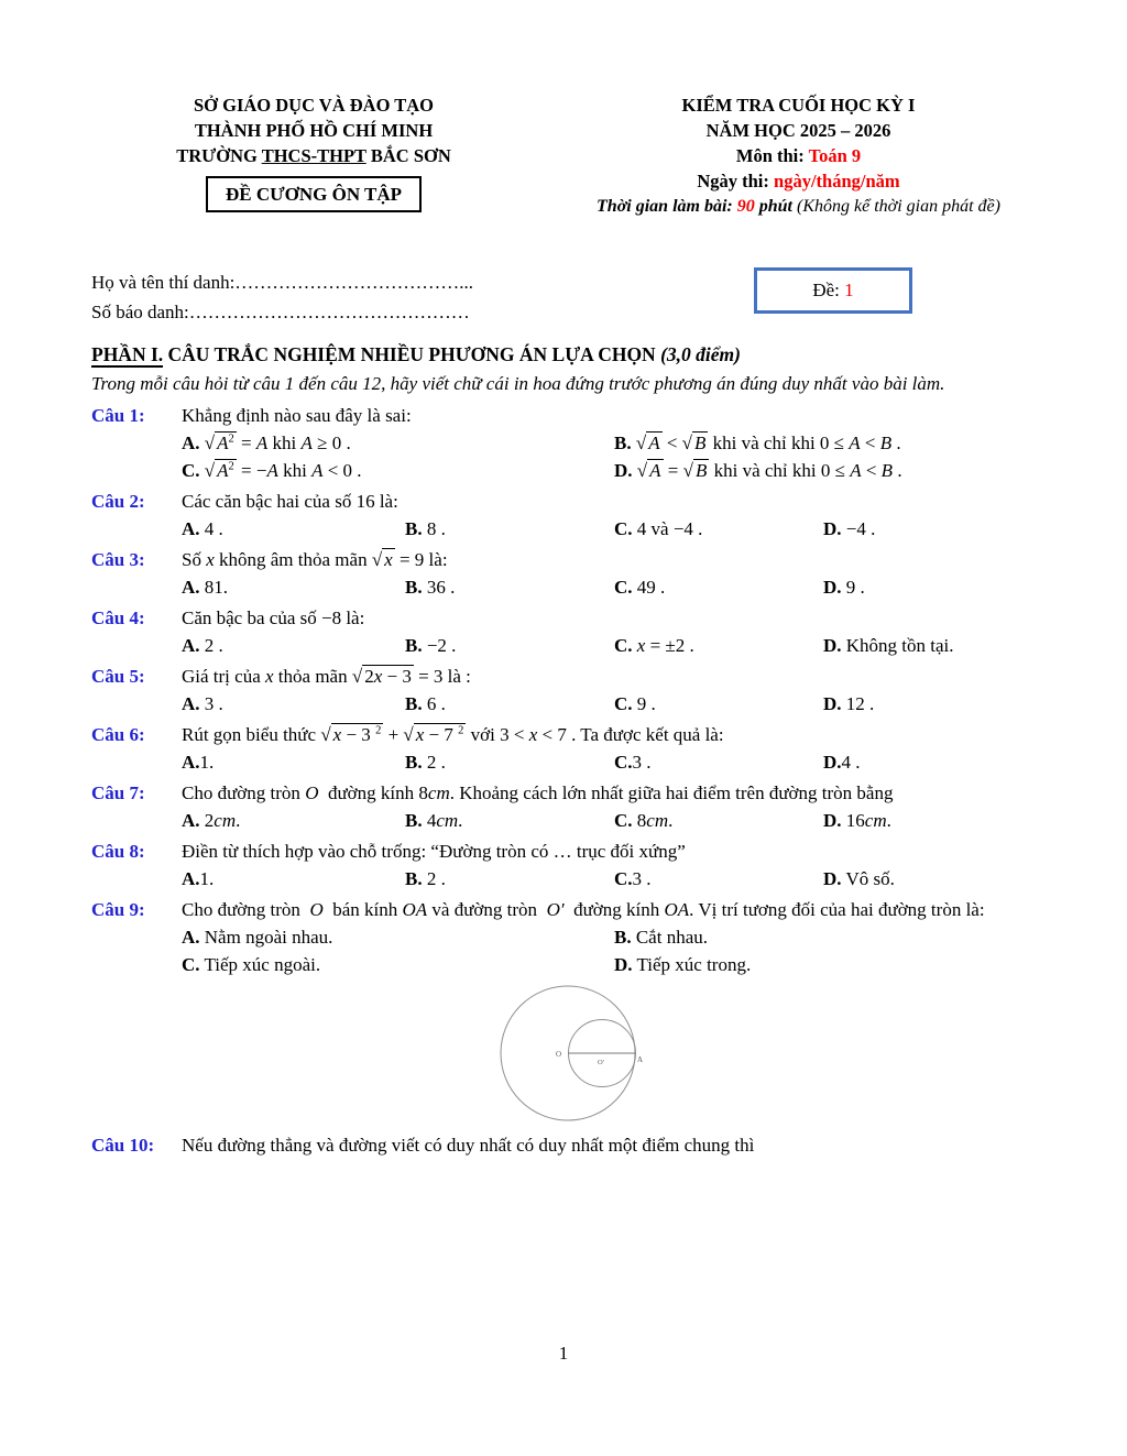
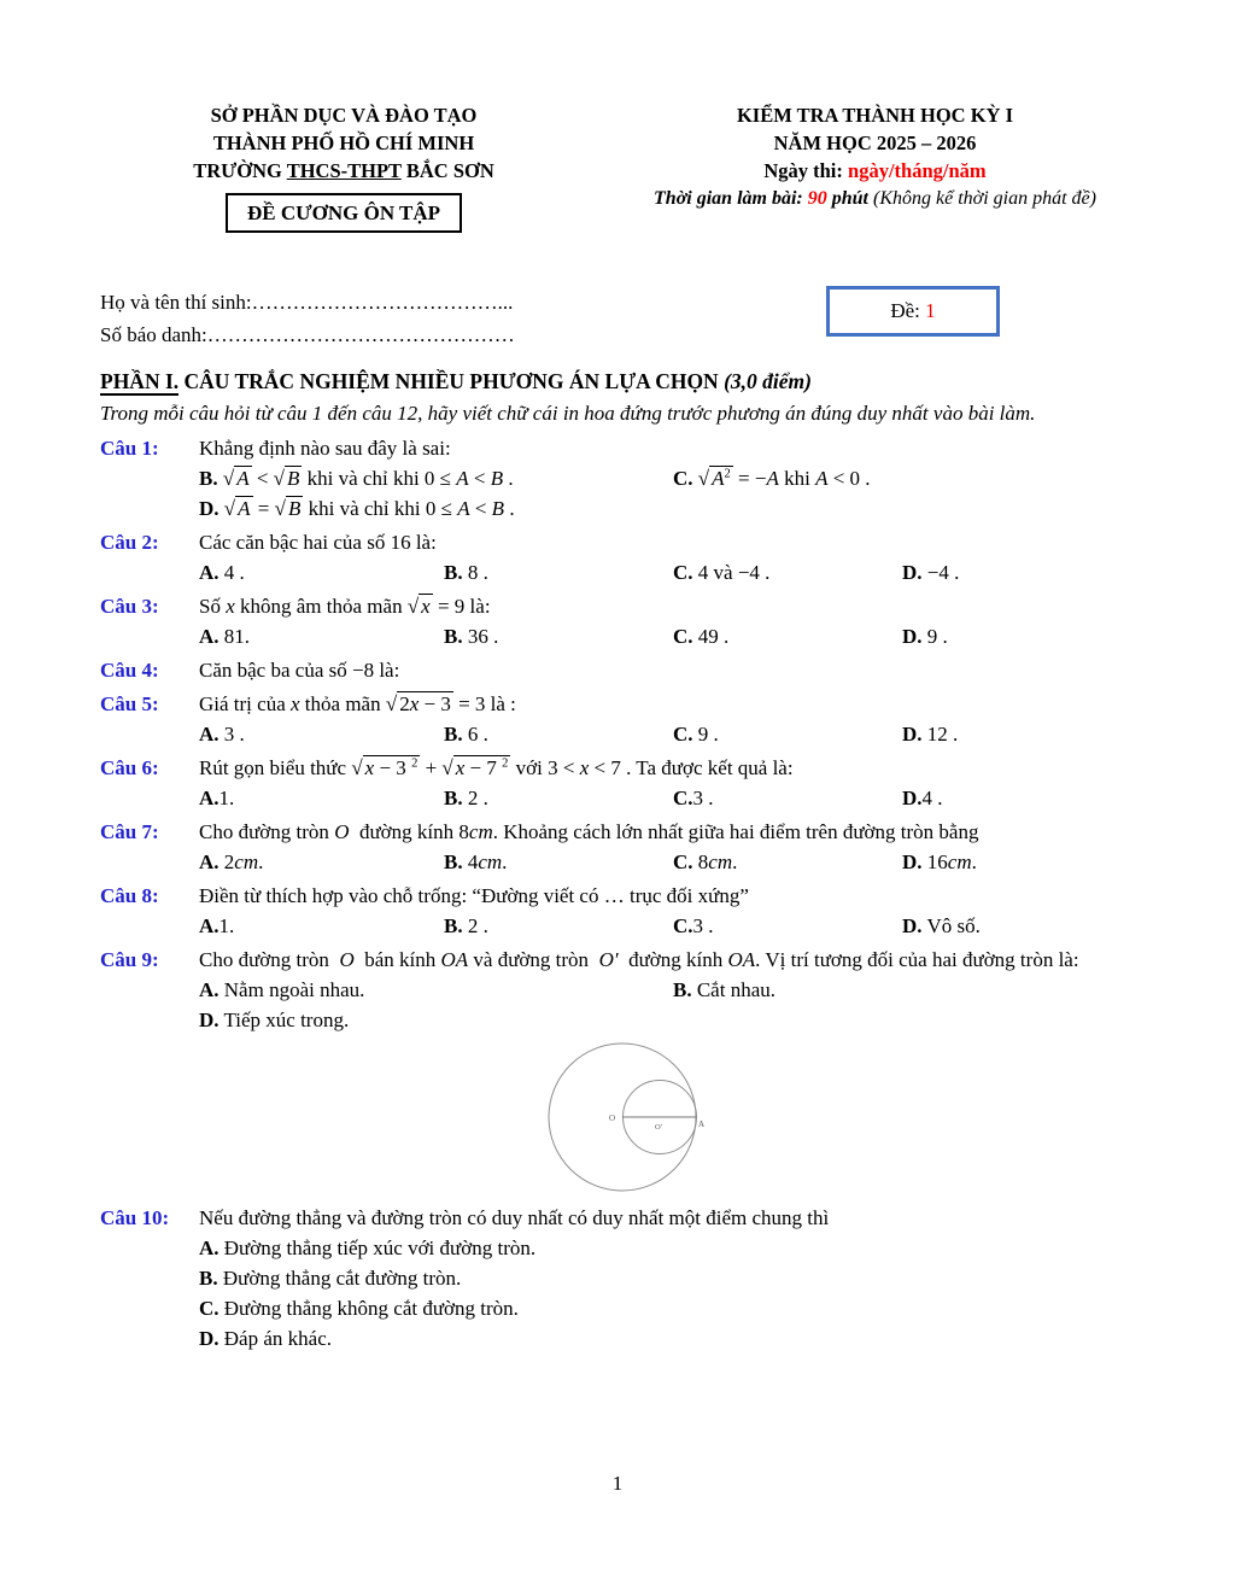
- SỞ GIÁO DỤC VÀ ĐÀO TẠO
+ SỞ PHẦN DỤC VÀ ĐÀO TẠO
  THÀNH PHỐ HỒ CHÍ MINH
  TRƯỜNG THCS-THPT BẮC SƠN
  ĐỀ CƯƠNG ÔN TẬP
- KIỂM TRA CUỐI HỌC KỲ I
+ KIỂM TRA THÀNH HỌC KỲ I
  NĂM HỌC 2025 – 2026
- Môn thi: Toán 9
  Ngày thi: ngày/tháng/năm
  Thời gian làm bài: 90 phút (Không kể thời gian phát đề)
- Họ và tên thí danh:………………………………...
+ Họ và tên thí sinh:………………………………...
  Số báo danh:………………………………………
  Đề: 1
  PHẦN I. CÂU TRẮC NGHIỆM NHIỀU PHƯƠNG ÁN LỰA CHỌN (3,0 điểm)
  Trong mỗi câu hỏi từ câu 1 đến câu 12, hãy viết chữ cái in hoa đứng trước phương án đúng duy nhất vào bài làm.
  Câu 1:
  Khẳng định nào sau đây là sai:
- A. √A2 = A khi A ≥ 0 .
  B. √A < √B khi và chỉ khi 0 ≤ A < B .
  C. √A2 = −A khi A < 0 .
  D. √A = √B khi và chỉ khi 0 ≤ A < B .
  Câu 2:
  Các căn bậc hai của số 16 là:
  A. 4 .
  B. 8 .
  C. 4 và −4 .
  D. −4 .
  Câu 3:
  Số x không âm thỏa mãn √x = 9 là:
  A. 81.
  B. 36 .
  C. 49 .
  D. 9 .
  Câu 4:
  Căn bậc ba của số −8 là:
- A. 2 .
- B. −2 .
- C. x = ±2 .
- D. Không tồn tại.
  Câu 5:
  Giá trị của x thỏa mãn √2x − 3 = 3 là :
  A. 3 .
  B. 6 .
  C. 9 .
  D. 12 .
  Câu 6:
  Rút gọn biểu thức √x − 3 2 + √x − 7 2 với 3 < x < 7 . Ta được kết quả là:
  A.1.
  B. 2 .
  C.3 .
  D.4 .
  Câu 7:
  Cho đường tròn O đường kính 8cm. Khoảng cách lớn nhất giữa hai điểm trên đường tròn bằng
  A. 2cm.
  B. 4cm.
  C. 8cm.
  D. 16cm.
  Câu 8:
- Điền từ thích hợp vào chỗ trống: “Đường tròn có … trục đối xứng”
+ Điền từ thích hợp vào chỗ trống: “Đường viết có … trục đối xứng”
  A.1.
  B. 2 .
  C.3 .
  D. Vô số.
  Câu 9:
  Cho đường tròn O bán kính OA và đường tròn O′ đường kính OA. Vị trí tương đối của hai đường tròn là:
  A. Nằm ngoài nhau.
  B. Cắt nhau.
- C. Tiếp xúc ngoài.
  D. Tiếp xúc trong.
  O
  A
  Câu 10:
- Nếu đường thẳng và đường viết có duy nhất có duy nhất một điểm chung thì
+ Nếu đường thẳng và đường tròn có duy nhất có duy nhất một điểm chung thì
+ A. Đường thẳng tiếp xúc với đường tròn.
+ B. Đường thẳng cắt đường tròn.
+ C. Đường thẳng không cắt đường tròn.
+ D. Đáp án khác.
  1
